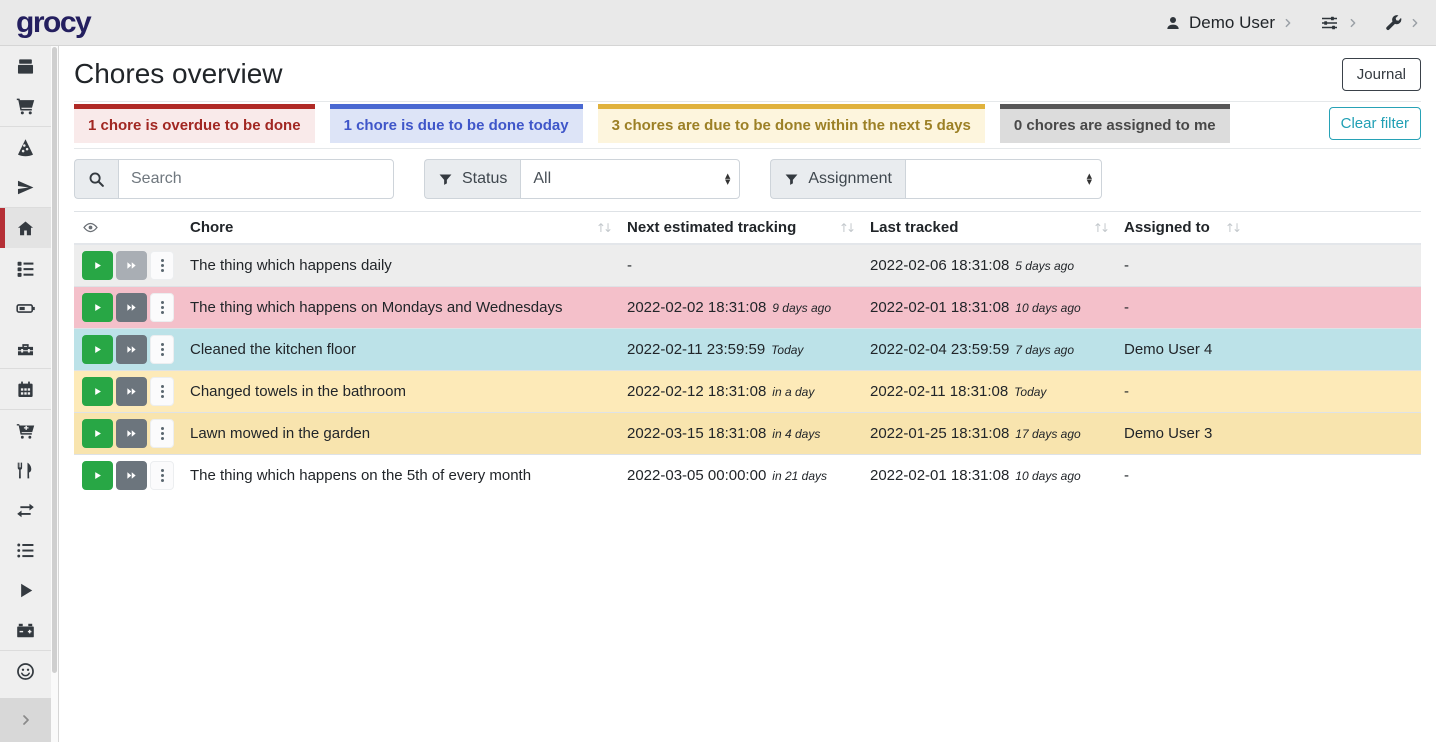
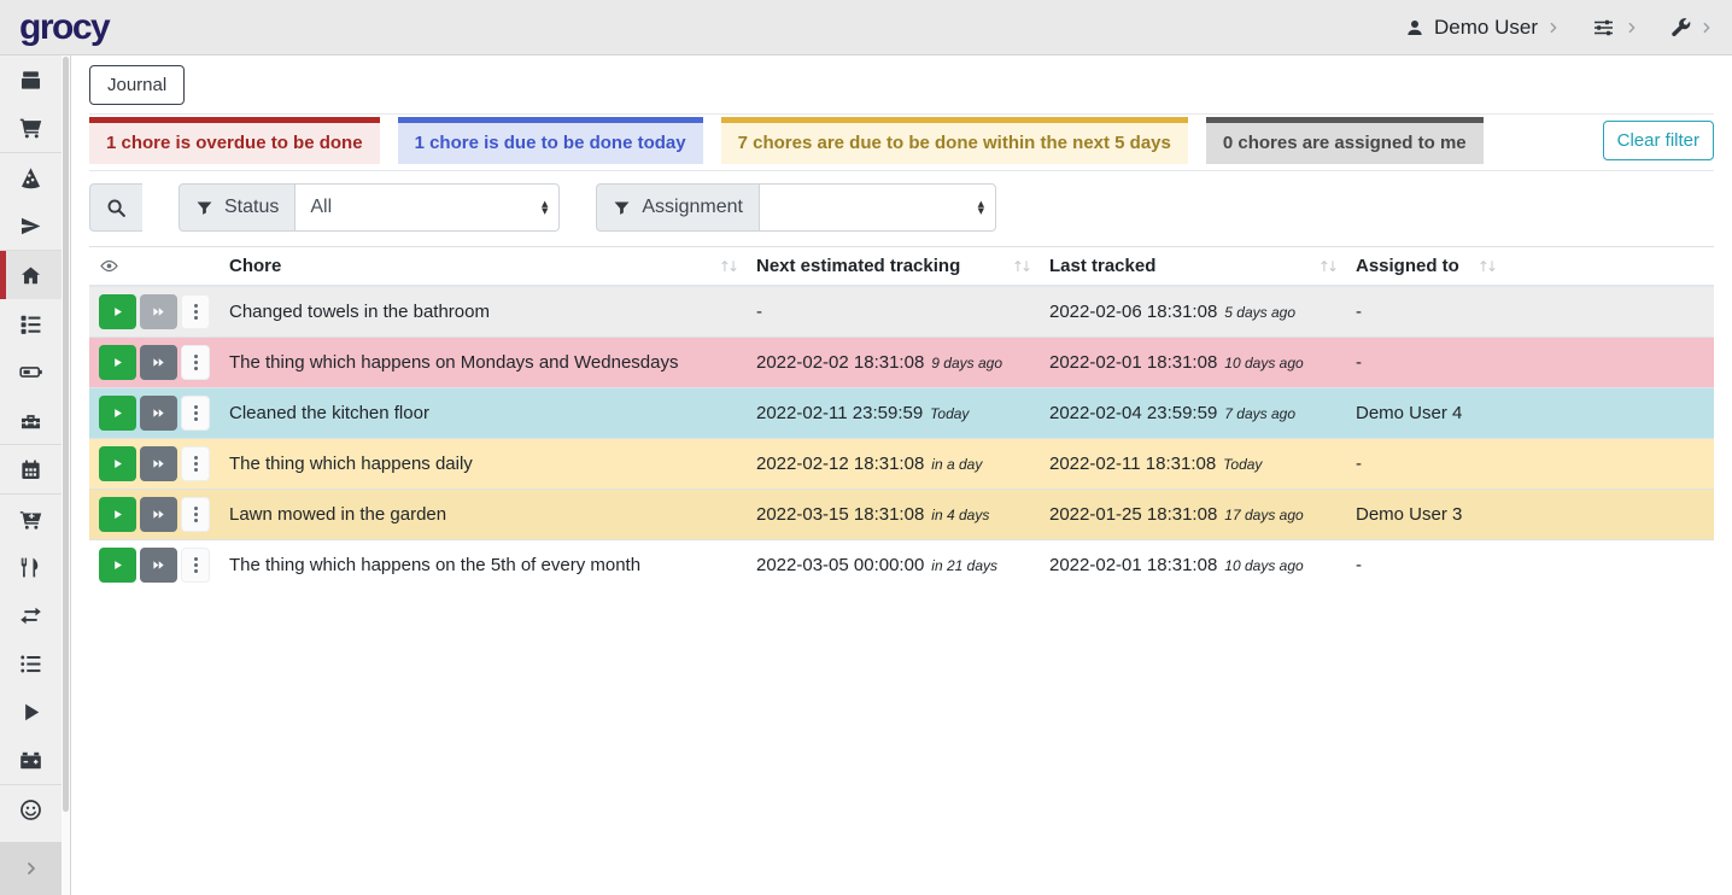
  grocy
  Demo User
- Chores overview
  Journal
  1 chore is overdue to be done
  1 chore is due to be done today
- 3 chores are due to be done within the next 5 days
+ 7 chores are due to be done within the next 5 days
  0 chores are assigned to me
  Clear filter
- Search
  Status
  All
  ▲
  ▼
  Assignment
  ▲
  ▼
  	Chore ↑↓	Next estimated tracking ↑↓	Last tracked ↑↓	Assigned to ↑↓
- 	The thing which happens daily	-	2022-02-06 18:31:08 5 days ago	-
+ 	Changed towels in the bathroom	-	2022-02-06 18:31:08 5 days ago	-
  	The thing which happens on Mondays and Wednesdays	2022-02-02 18:31:08 9 days ago	2022-02-01 18:31:08 10 days ago	-
  	Cleaned the kitchen floor	2022-02-11 23:59:59 Today	2022-02-04 23:59:59 7 days ago	Demo User 4
- 	Changed towels in the bathroom	2022-02-12 18:31:08 in a day	2022-02-11 18:31:08 Today	-
+ 	The thing which happens daily	2022-02-12 18:31:08 in a day	2022-02-11 18:31:08 Today	-
  	Lawn mowed in the garden	2022-03-15 18:31:08 in 4 days	2022-01-25 18:31:08 17 days ago	Demo User 3
  	The thing which happens on the 5th of every month	2022-03-05 00:00:00 in 21 days	2022-02-01 18:31:08 10 days ago	-
